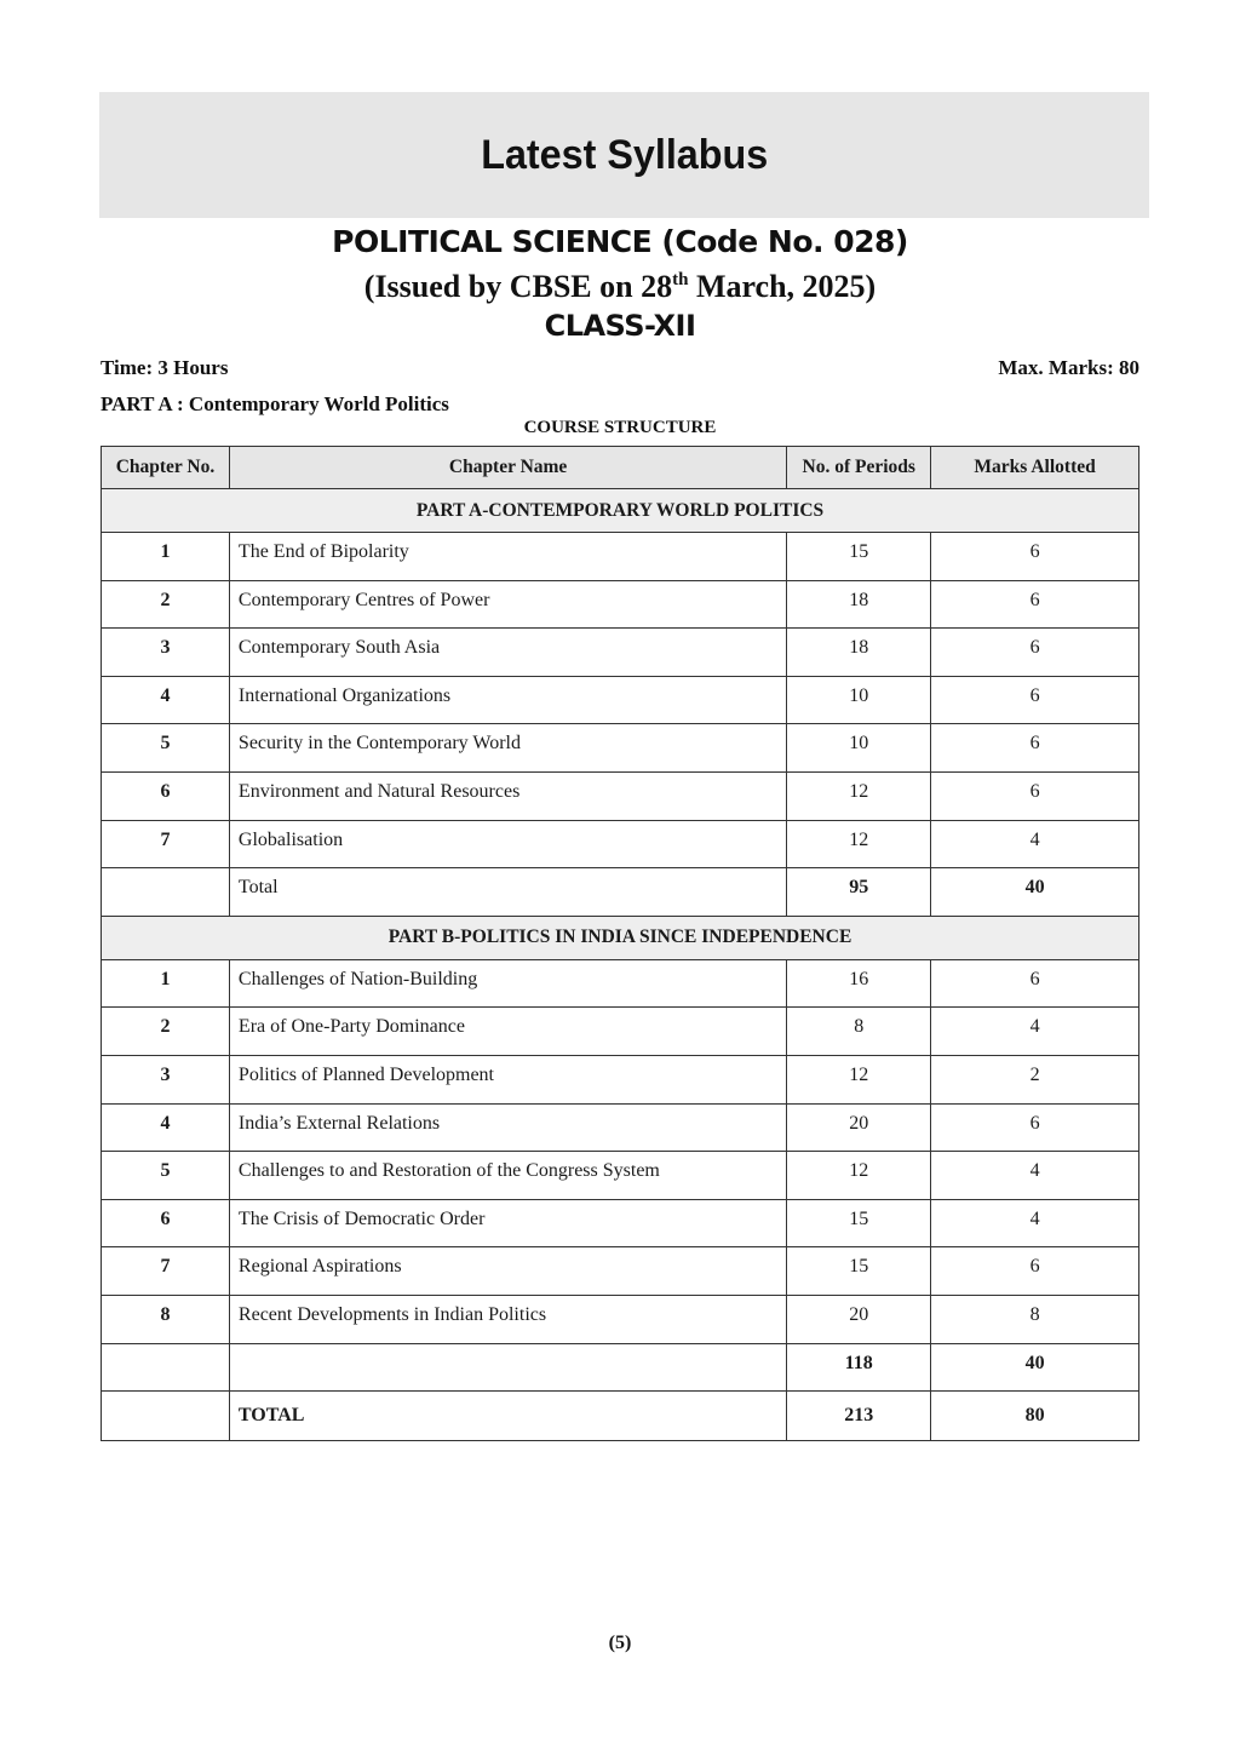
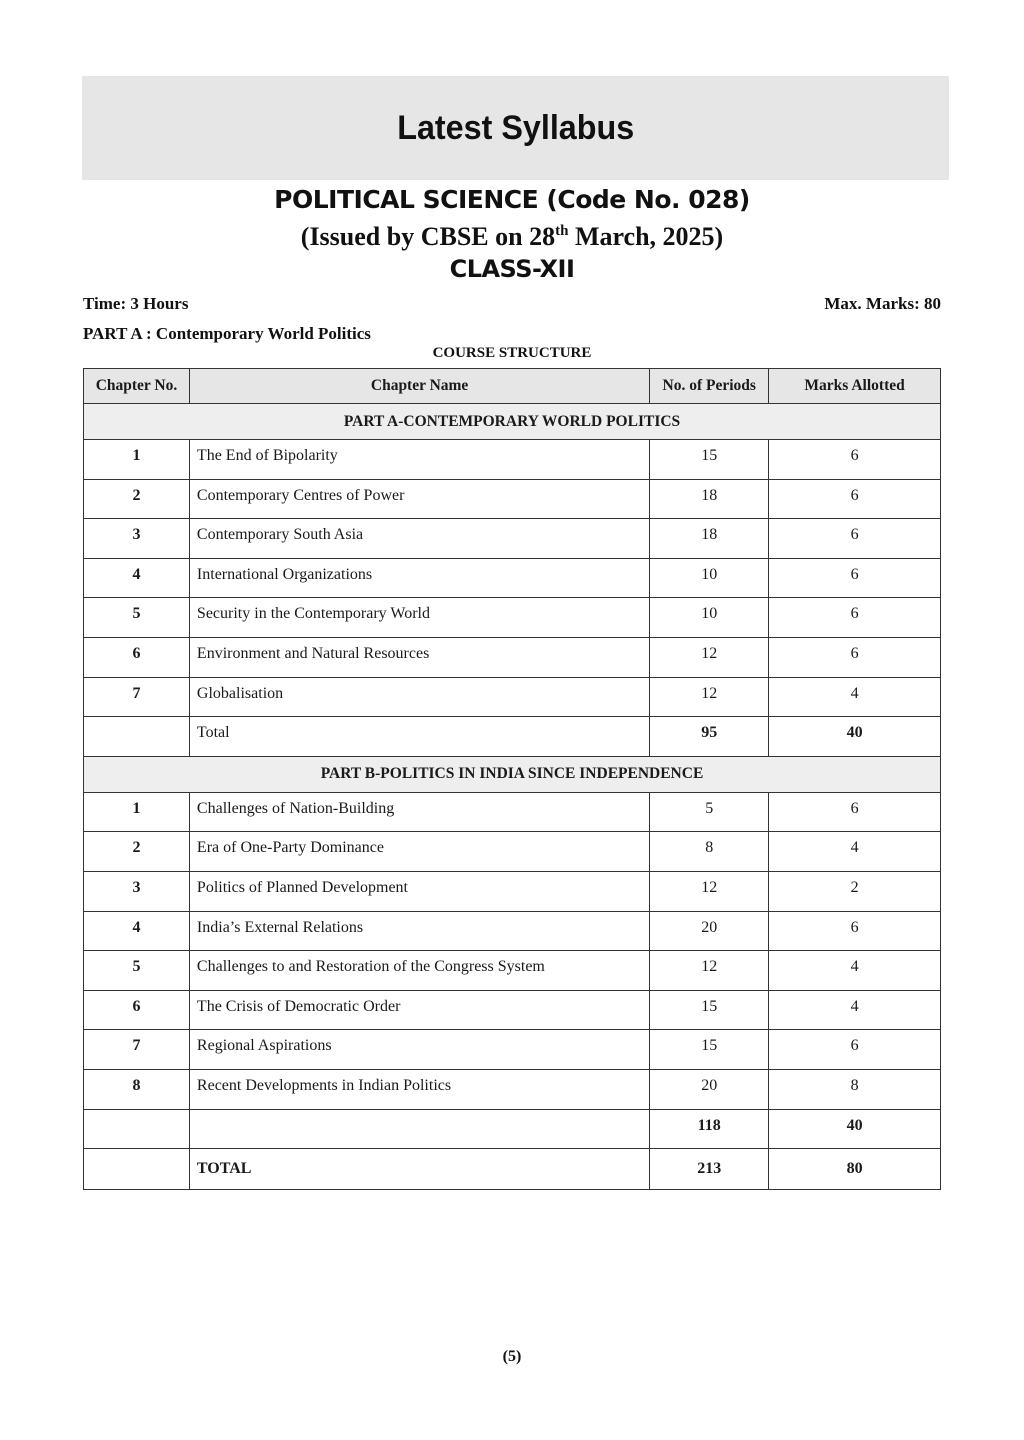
  Latest Syllabus
  POLITICAL SCIENCE (Code No. 028)
  (Issued by CBSE on 28th March, 2025)
  CLASS-XII
  Time: 3 Hours
  Max. Marks: 80
  PART A : Contemporary World Politics
  COURSE STRUCTURE
  Chapter No.	Chapter Name	No. of Periods	Marks Allotted
  PART A-CONTEMPORARY WORLD POLITICS
  1	The End of Bipolarity	15	6
  2	Contemporary Centres of Power	18	6
  3	Contemporary South Asia	18	6
  4	International Organizations	10	6
  5	Security in the Contemporary World	10	6
  6	Environment and Natural Resources	12	6
  7	Globalisation	12	4
  	Total	95	40
  PART B-POLITICS IN INDIA SINCE INDEPENDENCE
- 1	Challenges of Nation-Building	16	6
+ 1	Challenges of Nation-Building	5	6
  2	Era of One-Party Dominance	8	4
  3	Politics of Planned Development	12	2
  4	India’s External Relations	20	6
  5	Challenges to and Restoration of the Congress System	12	4
  6	The Crisis of Democratic Order	15	4
  7	Regional Aspirations	15	6
  8	Recent Developments in Indian Politics	20	8
  		118	40
  	TOTAL	213	80
  (5)
